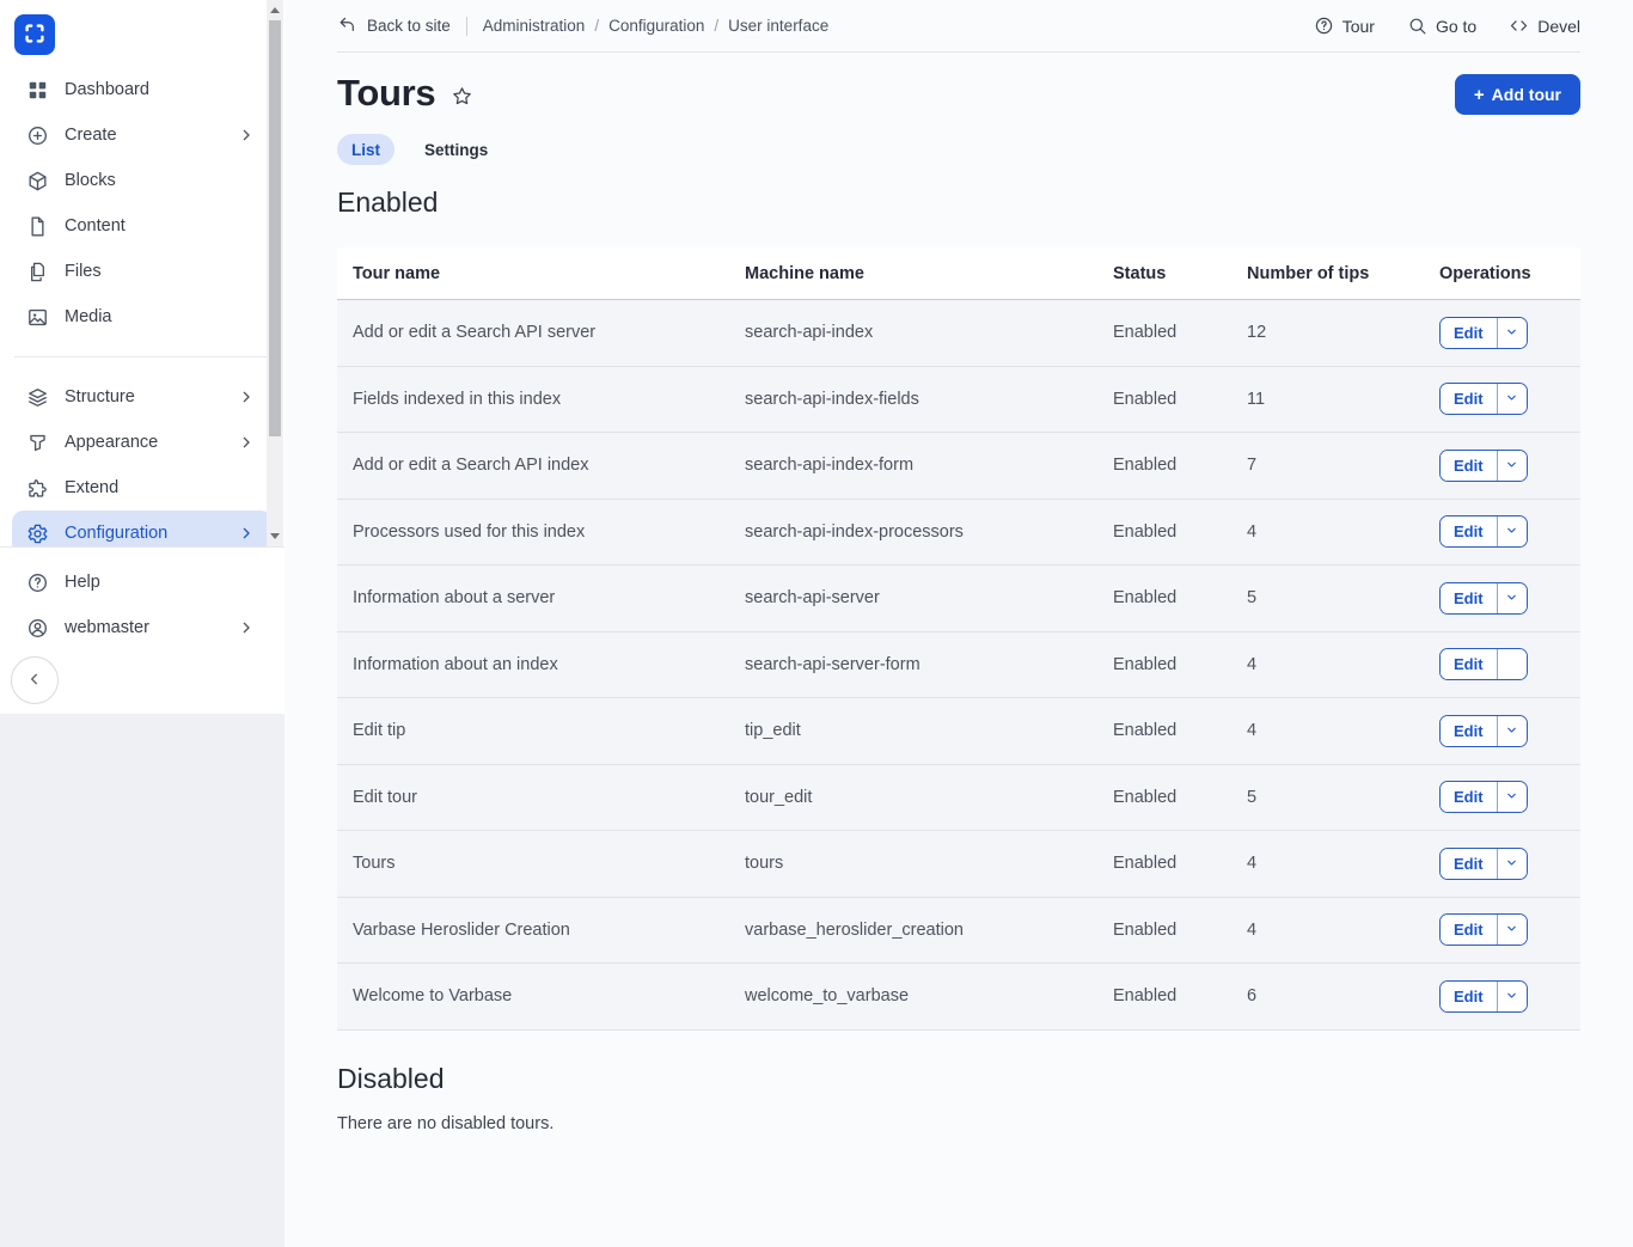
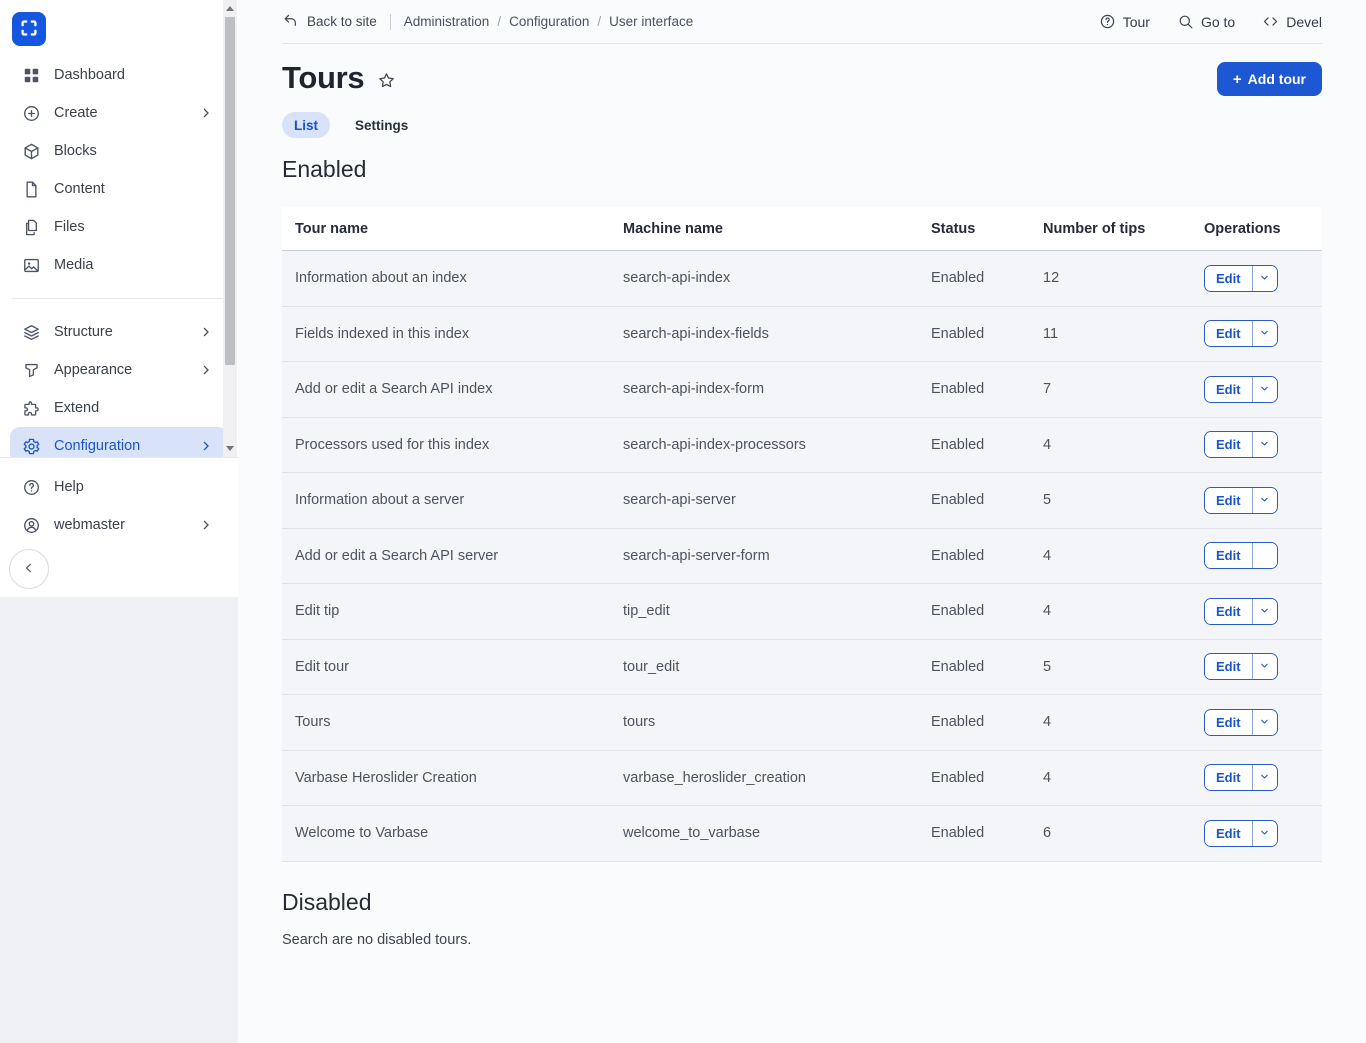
  Dashboard
  Create
  Blocks
  Content
  Files
  Media
  Structure
  Appearance
  Extend
  Configuration
  Help
  webmaster
  Back to site
  Administration
  /
  Configuration
  /
  User interface
  Tour
  Go to
  Devel
  Tours
  +
  Add tour
  List
  Settings
  Enabled
  Tour name
  Machine name
  Status
  Number of tips
  Operations
- Add or edit a Search API server
+ Information about an index
  search-api-index
  Enabled
  12
  Edit
  Fields indexed in this index
  search-api-index-fields
  Enabled
  11
  Edit
  Add or edit a Search API index
  search-api-index-form
  Enabled
  7
  Edit
  Processors used for this index
  search-api-index-processors
  Enabled
  4
  Edit
  Information about a server
  search-api-server
  Enabled
  5
  Edit
- Information about an index
+ Add or edit a Search API server
  search-api-server-form
  Enabled
  4
  Edit
  Edit tip
  tip_edit
  Enabled
  4
  Edit
  Edit tour
  tour_edit
  Enabled
  5
  Edit
  Tours
  tours
  Enabled
  4
  Edit
  Varbase Heroslider Creation
  varbase_heroslider_creation
  Enabled
  4
  Edit
  Welcome to Varbase
  welcome_to_varbase
  Enabled
  6
  Edit
  Disabled
- There are no disabled tours.
+ Search are no disabled tours.
